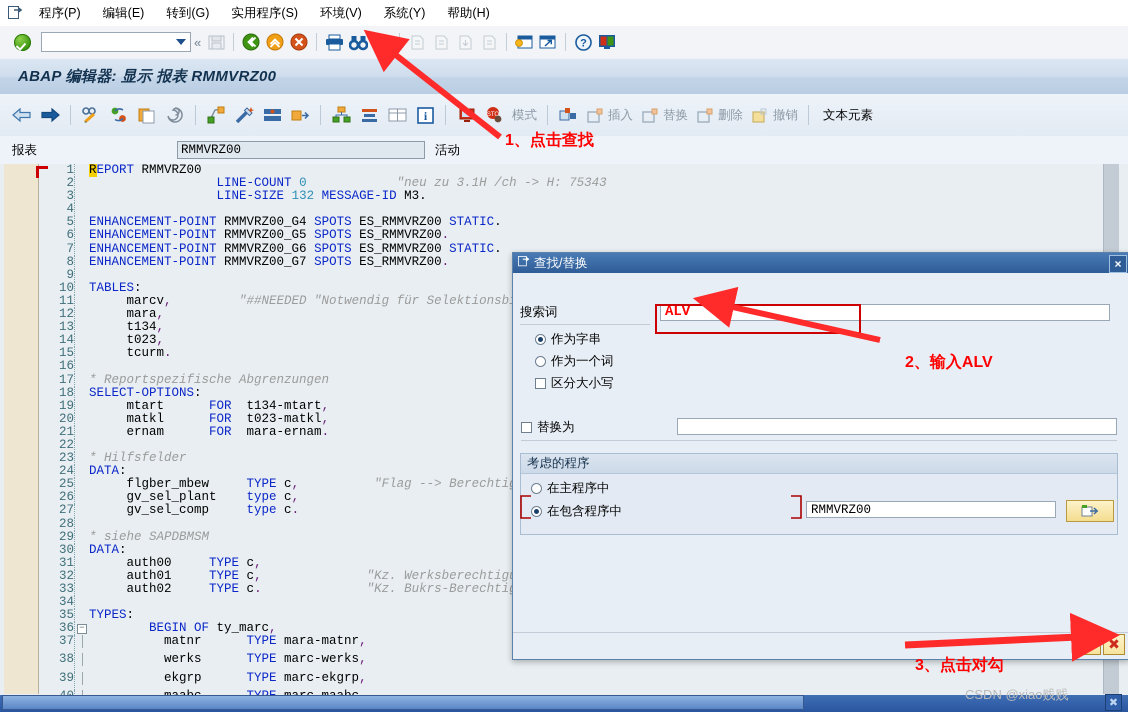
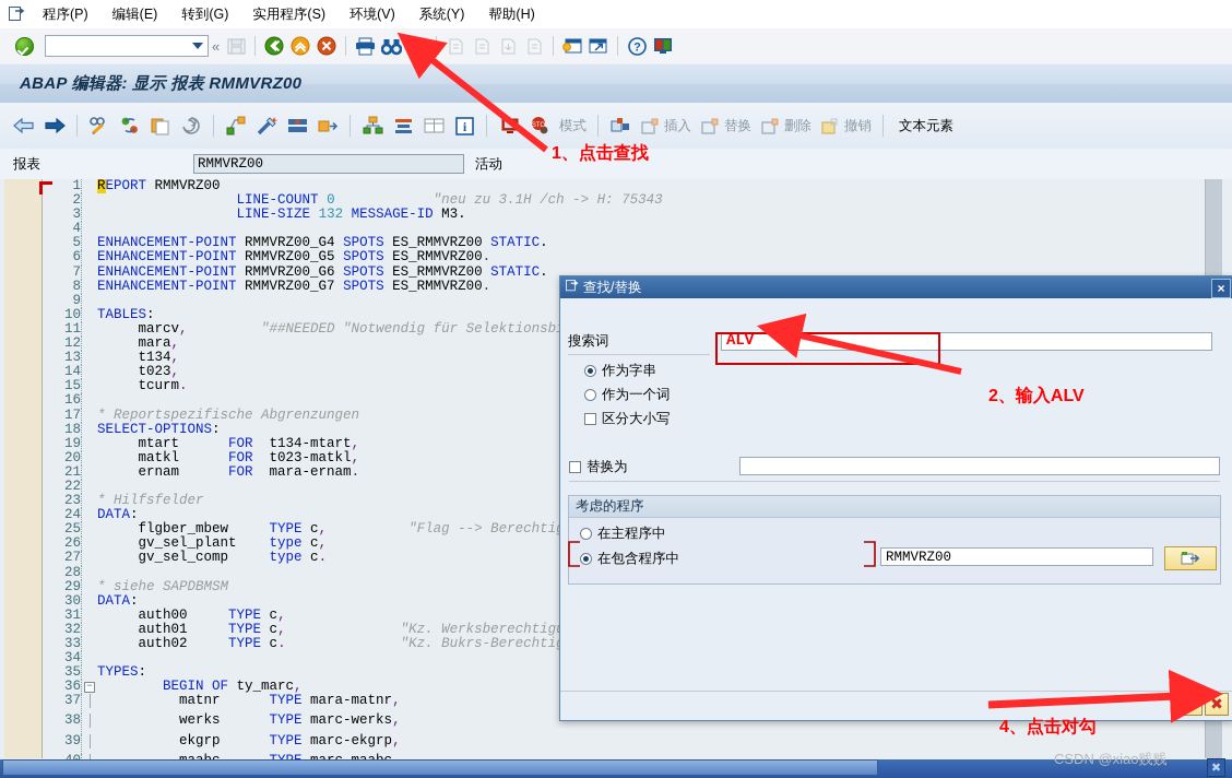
  程序(P)
  编辑(E)
  转到(G)
  实用程序(S)
  环境(V)
  系统(Y)
  帮助(H)
  «
  ?
  ABAP 编辑器: 显示 报表 RMMVRZ00
  i
  模式
  插入
  替换
  删除
  撤销
  文本元素
  报表
  RMMVRZ00
  活动
  1		REPORT RMMVRZ00
  2		LINE-COUNT 0 "neu zu 3.1H /ch -> H: 75343
  3		LINE-SIZE 132 MESSAGE-ID M3.
  4
  5		ENHANCEMENT-POINT RMMVRZ00_G4 SPOTS ES_RMMVRZ00 STATIC.
  6		ENHANCEMENT-POINT RMMVRZ00_G5 SPOTS ES_RMMVRZ00.
  7		ENHANCEMENT-POINT RMMVRZ00_G6 SPOTS ES_RMMVRZ00 STATIC.
  8		ENHANCEMENT-POINT RMMVRZ00_G7 SPOTS ES_RMMVRZ00.
  9
  10		TABLES:
  11		marcv, "##NEEDED "Notwendig für Selektionsb
  12		mara,
  13		t134,
  14		t023,
  15		tcurm.
  16
  17		* Reportspezifische Abgrenzungen
  18		SELECT-OPTIONS:
  19		mtart FOR t134-mtart,
  20		matkl FOR t023-matkl,
  21		ernam FOR mara-ernam.
  22
  23		* Hilfsfelder
  24		DATA:
  25		flgber_mbew TYPE c, "Flag --> Berechti
  26		gv_sel_plant type c,
  27		gv_sel_comp type c.
  28
  29		* siehe SAPDBMSM
  30		DATA:
  31		auth00 TYPE c,
  32		auth01 TYPE c, "Kz. Werksberechtig
  33		auth02 TYPE c. "Kz. Bukrs-Berechti
  34
  35		TYPES:
  36	−	BEGIN OF ty_marc,
  37		matnr TYPE mara-matnr,
  38		werks TYPE marc-werks,
  39		ekgrp TYPE marc-ekgrp,
  ✖
  查找/替换
  ×
  搜索词
  ALV
  作为字串
  作为一个词
  区分大小写
  替换为
  考虑的程序
  在主程序中
  在包含程序中
  RMMVRZ00
  ✔
  ✖
  1、点击查找
  2、输入ALV
- 3、点击对勾
+ 4、点击对勾
  CSDN @xiao贱贱
